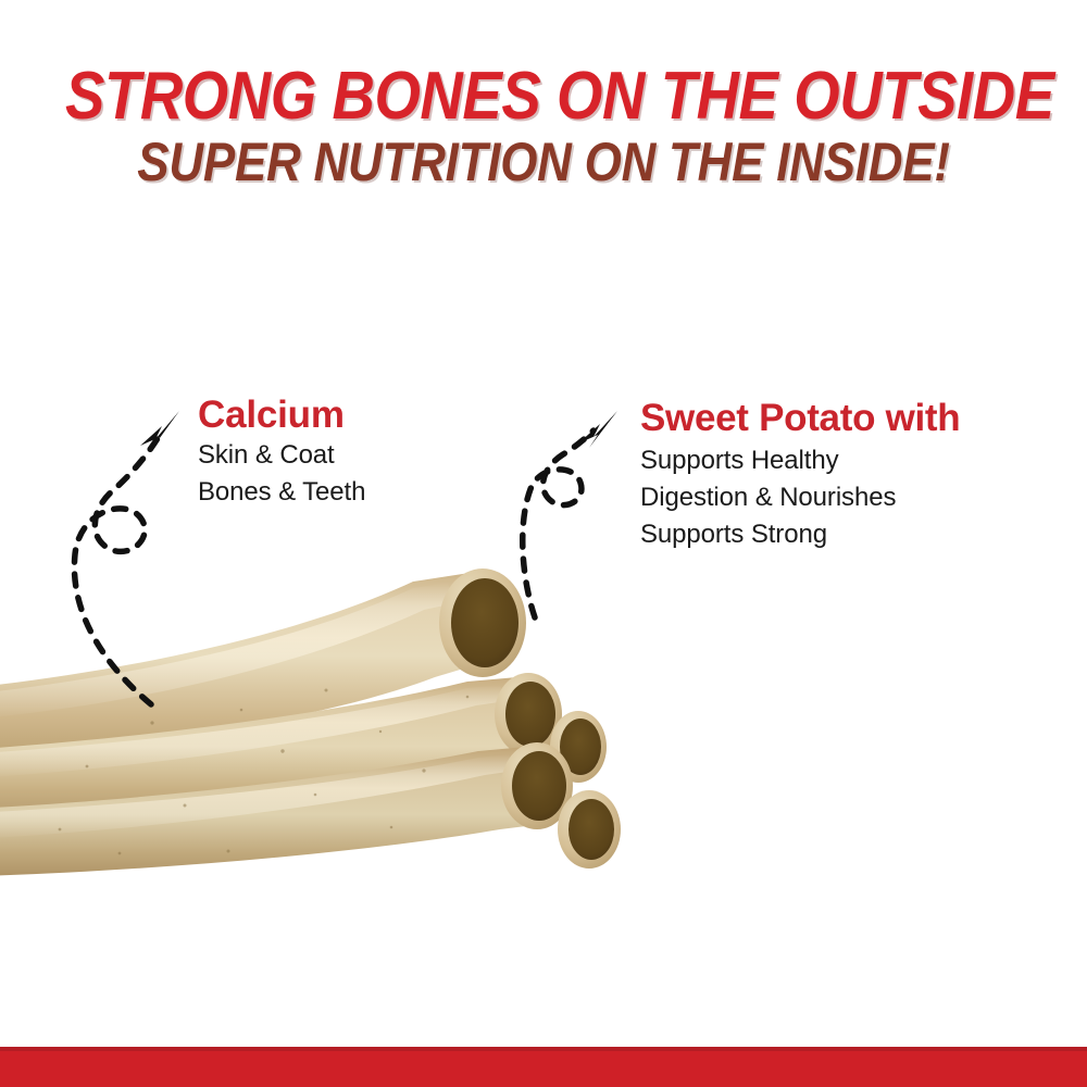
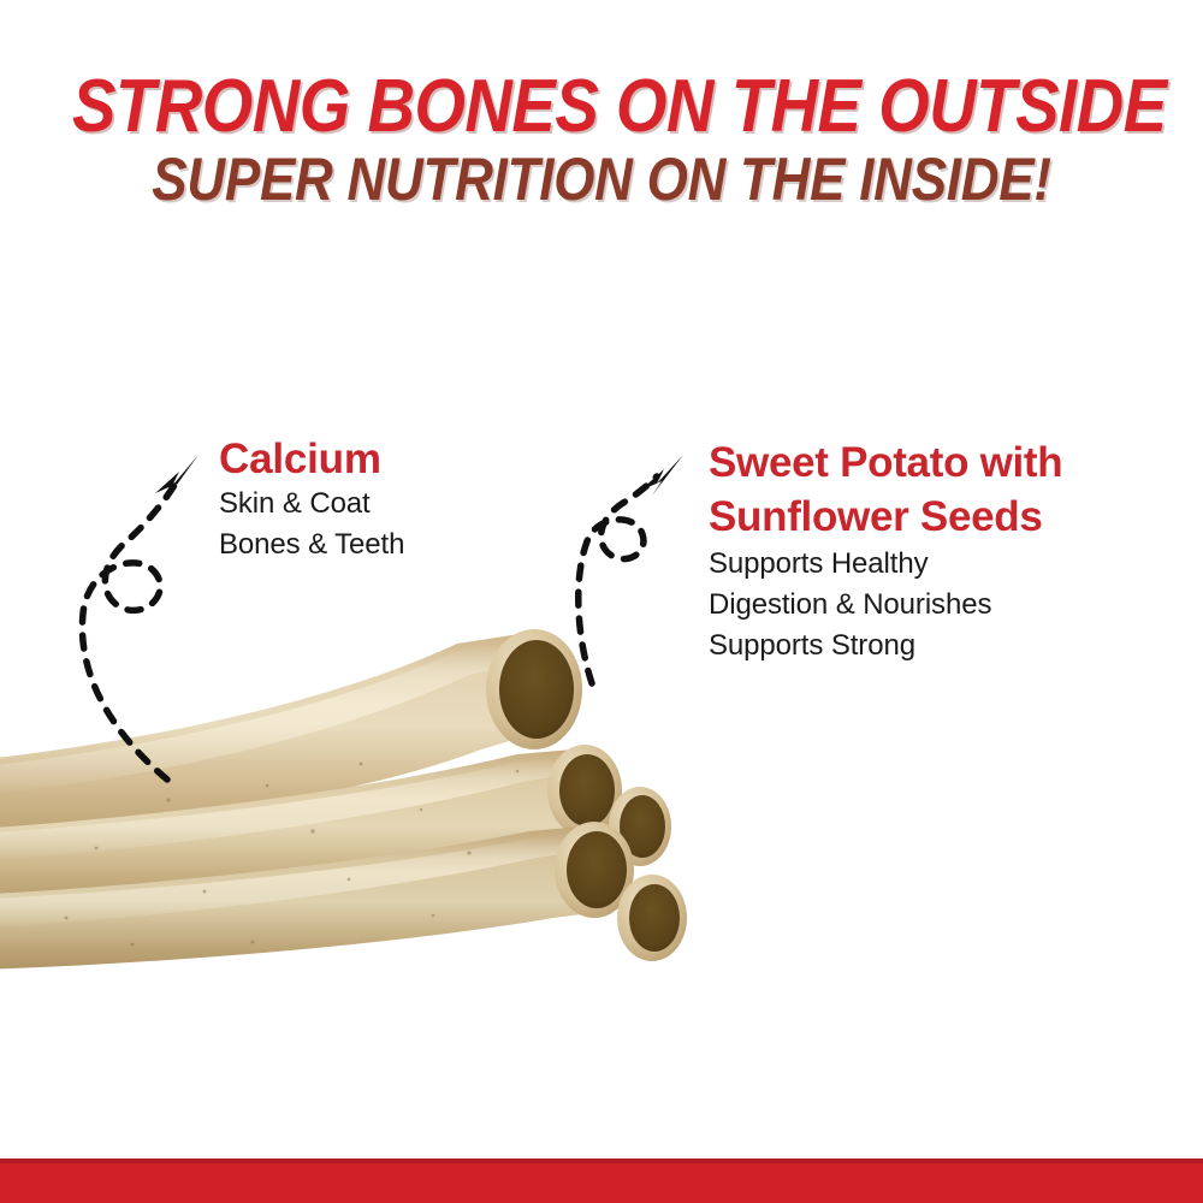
  STRONG BONES ON THE OUTSIDE
  SUPER NUTRITION ON THE INSIDE!
  Calcium
  Skin & Coat
  Bones & Teeth
  Sweet Potato with
+ Sunflower Seeds
  Supports Healthy
  Digestion & Nourishes
  Supports Strong
